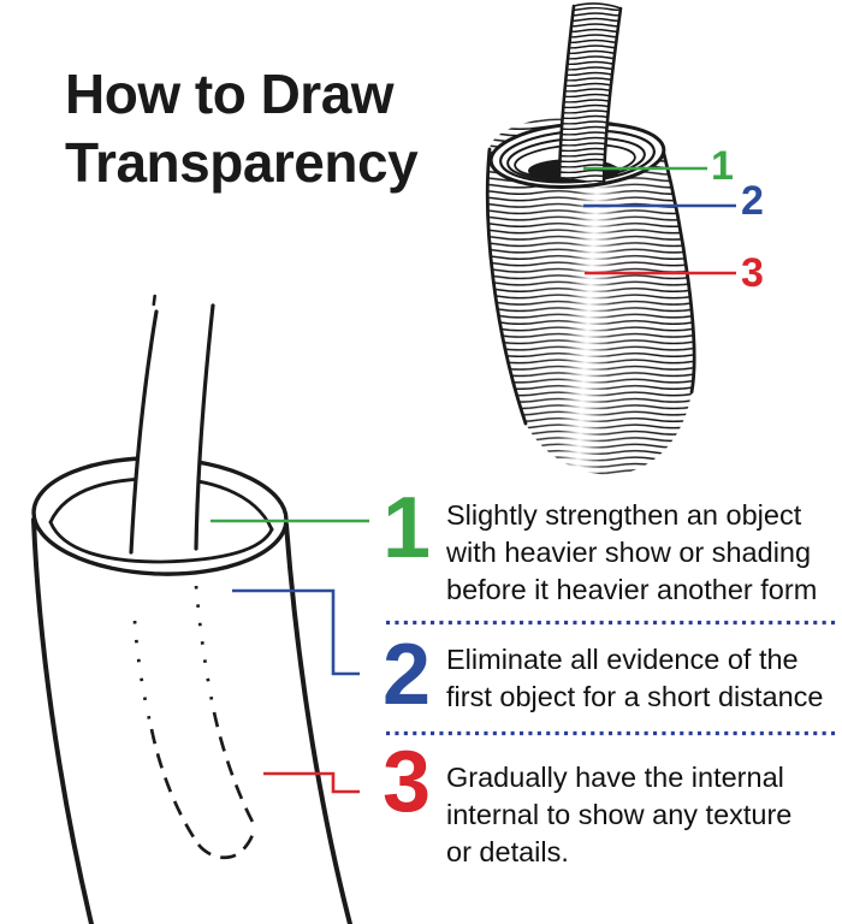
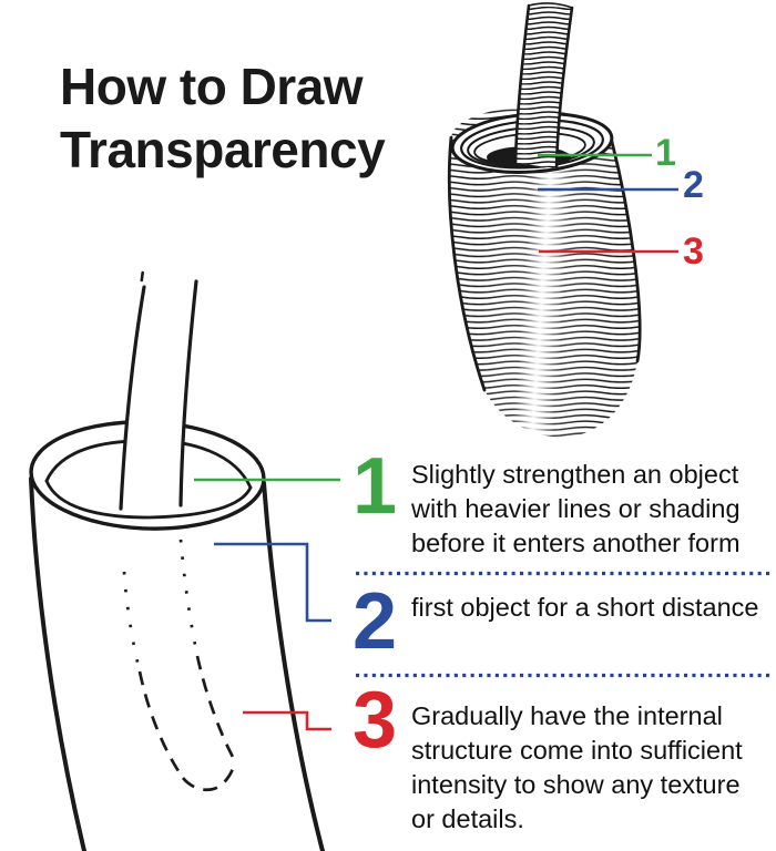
  How to Draw
  Transparency
  1
  2
  3
  1
  Slightly strengthen an object
- with heavier show or shading
+ with heavier lines or shading
- before it heavier another form
+ before it enters another form
  2
- Eliminate all evidence of the
  first object for a short distance
  3
  Gradually have the internal
+ structure come into sufficient
- internal to show any texture
+ intensity to show any texture
  or details.
